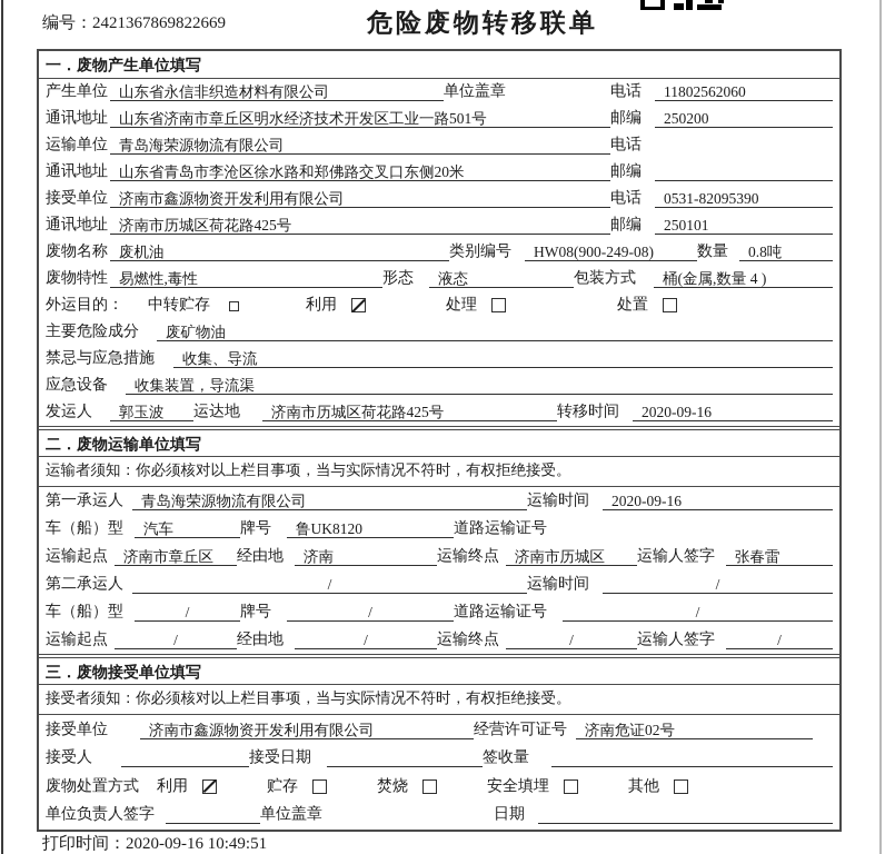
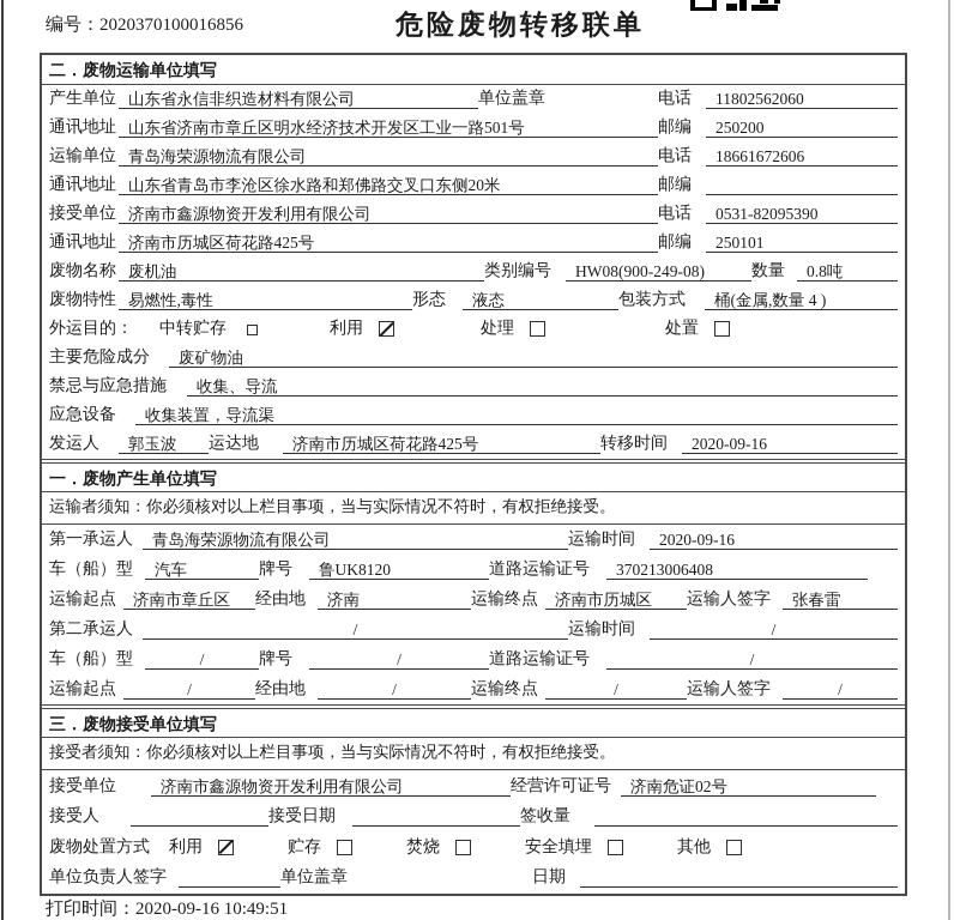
- 编号：2421367869822669
+ 编号：2020370100016856
  危险废物转移联单
- 一．废物产生单位填写
+ 二．废物运输单位填写
  产生单位
  山东省永信非织造材料有限公司
  单位盖章
  电话
  11802562060
  通讯地址
  山东省济南市章丘区明水经济技术开发区工业一路501号
  邮编
  250200
  运输单位
  青岛海荣源物流有限公司
  电话
+ 18661672606
  通讯地址
  山东省青岛市李沧区徐水路和郑佛路交叉口东侧20米
  邮编
  接受单位
  济南市鑫源物资开发利用有限公司
  电话
  0531-82095390
  通讯地址
  济南市历城区荷花路425号
  邮编
  250101
  废物名称
  废机油
  类别编号
  HW08(900-249-08)
  数量
  0.8吨
  废物特性
  易燃性,毒性
  形态
  液态
  包装方式
  桶(金属,数量 4 )
  外运目的：
  中转贮存
  利用
  处理
  处置
  主要危险成分
  废矿物油
  禁忌与应急措施
  收集、导流
  应急设备
  收集装置，导流渠
  发运人
  郭玉波
  运达地
  济南市历城区荷花路425号
  转移时间
  2020-09-16
- 二．废物运输单位填写
+ 一．废物产生单位填写
  运输者须知：你必须核对以上栏目事项，当与实际情况不符时，有权拒绝接受。
  第一承运人
  青岛海荣源物流有限公司
  运输时间
  2020-09-16
  车（船）型
  汽车
  牌号
  鲁UK8120
  道路运输证号
+ 370213006408
  运输起点
  济南市章丘区
  经由地
  济南
  运输终点
  济南市历城区
  运输人签字
  张春雷
  第二承运人
  /
  运输时间
  /
  车（船）型
  /
  牌号
  /
  道路运输证号
  /
  运输起点
  /
  经由地
  /
  运输终点
  /
  运输人签字
  /
  三．废物接受单位填写
  接受者须知：你必须核对以上栏目事项，当与实际情况不符时，有权拒绝接受。
  接受单位
  济南市鑫源物资开发利用有限公司
  经营许可证号
  济南危证02号
  接受人
  接受日期
  签收量
  废物处置方式
  利用
  贮存
  焚烧
  安全填埋
  其他
  单位负责人签字
  单位盖章
  日期
  打印时间：2020-09-16 10:49:51
